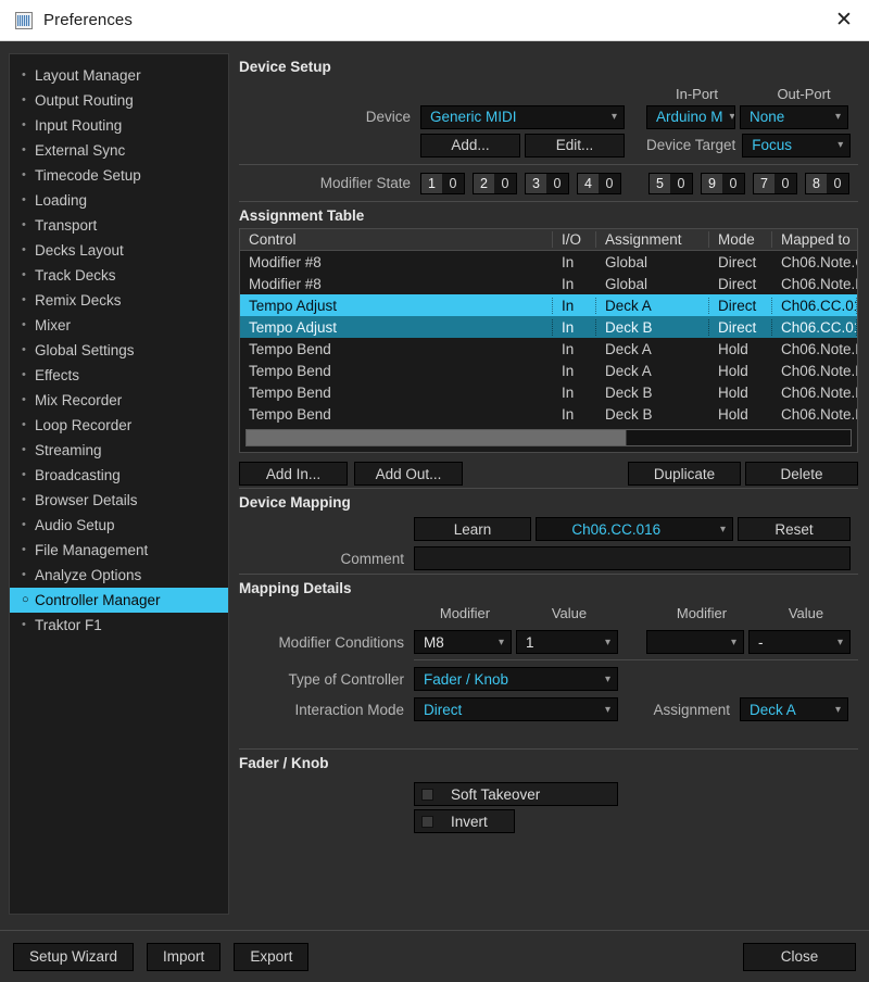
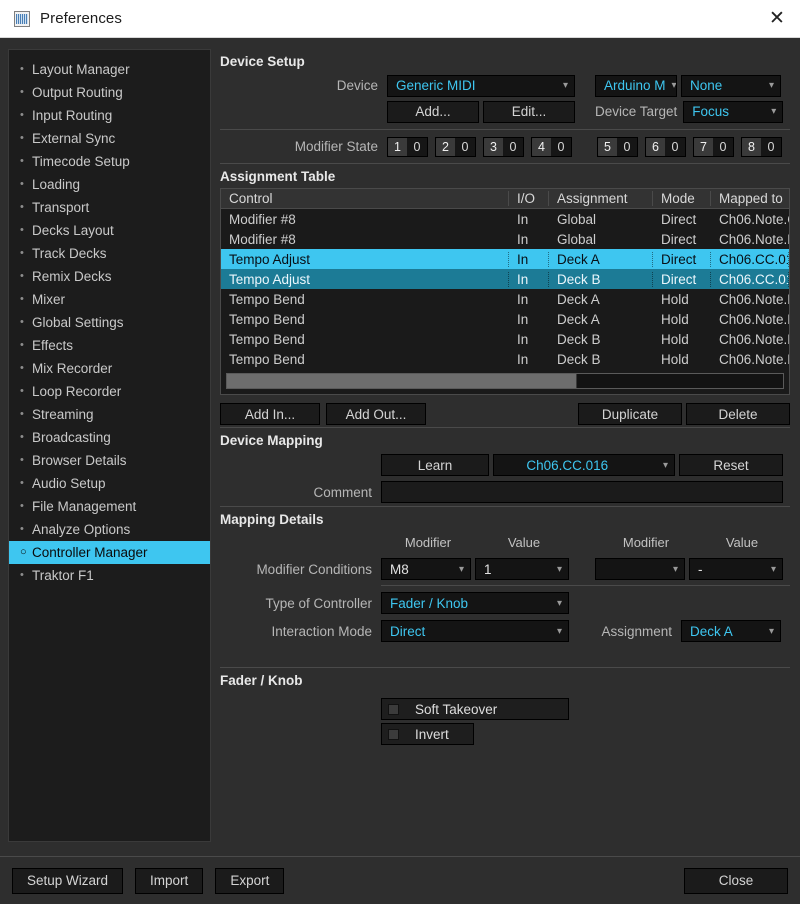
  Preferences
  ✕
  •
  Layout Manager
  •
  Output Routing
  •
  Input Routing
  •
  External Sync
  •
  Timecode Setup
  •
  Loading
  •
  Transport
  •
  Decks Layout
  •
  Track Decks
  •
  Remix Decks
  •
  Mixer
  •
  Global Settings
  •
  Effects
  •
  Mix Recorder
  •
  Loop Recorder
  •
  Streaming
  •
  Broadcasting
  •
  Browser Details
  •
  Audio Setup
  •
  File Management
  •
  Analyze Options
  Controller Manager
  •
  Traktor F1
  Device Setup
- In-Port
- Out-Port
  Device
  Generic MIDI
  ▾
  Arduino M
  ▾
  None
  ▾
  Add...
  Edit...
  Device Target
  Focus
  ▾
  Modifier State
  1
  0
  2
  0
  3
  0
  4
  0
  5
  0
- 9
+ 6
  0
  7
  0
  8
  0
  Assignment Table
  Control
  I/O
  Assignment
  Mode
  Mapped to
  Modifier #8
  In
  Global
  Direct
  Ch06.Note.
  Modifier #8
  In
  Global
  Direct
  Ch06.Note.
  Tempo Adjust
  In
  Deck A
  Direct
  Ch06.CC.0
  Tempo Adjust
  In
  Deck B
  Direct
  Ch06.CC.0
  Tempo Bend
  In
  Deck A
  Hold
  Ch06.Note.
  Tempo Bend
  In
  Deck A
  Hold
  Ch06.Note.
  Tempo Bend
  In
  Deck B
  Hold
  Ch06.Note.
  Tempo Bend
  In
  Deck B
  Hold
  Ch06.Note.
  Add In...
  Add Out...
  Duplicate
  Delete
  Device Mapping
  Learn
  Ch06.CC.016
  ▾
  Reset
  Comment
  Mapping Details
  Modifier
  Value
  Modifier
  Value
  Modifier Conditions
  M8
  ▾
  1
  ▾
  ▾
  -
  ▾
  Type of Controller
  Fader / Knob
  ▾
  Interaction Mode
  Direct
  ▾
  Assignment
  Deck A
  ▾
  Fader / Knob
  Soft Takeover
  Invert
  Setup Wizard
  Import
  Export
  Close
